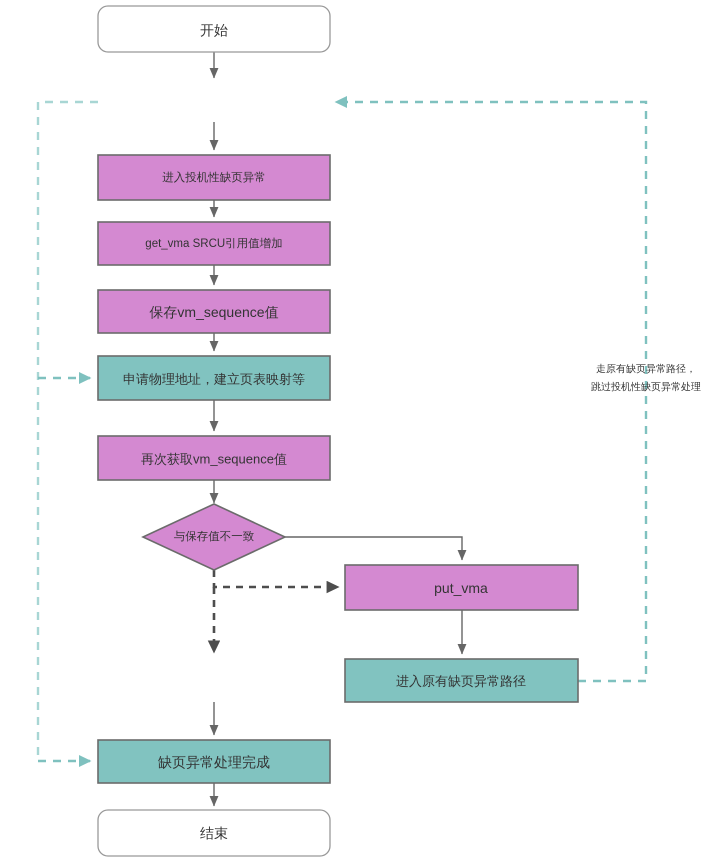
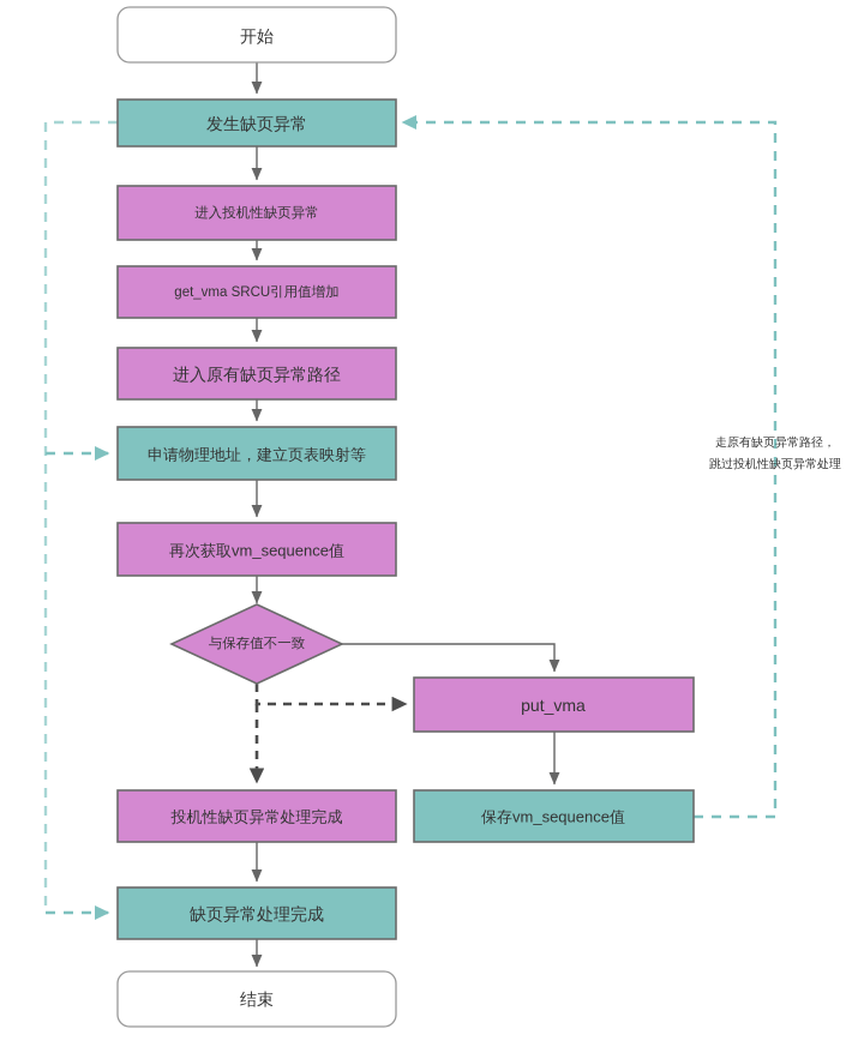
  开始
+ 发生缺页异常
  进入投机性缺页异常
  get_vma SRCU引用值增加
- 保存vm_sequence值
+ 进入原有缺页异常路径
  申请物理地址，建立页表映射等
  再次获取vm_sequence值
  与保存值不一致
  put_vma
+ 投机性缺页异常处理完成
- 进入原有缺页异常路径
+ 保存vm_sequence值
  缺页异常处理完成
  结束
  走原有缺页异常路径，
  跳过投机性缺页异常处理
